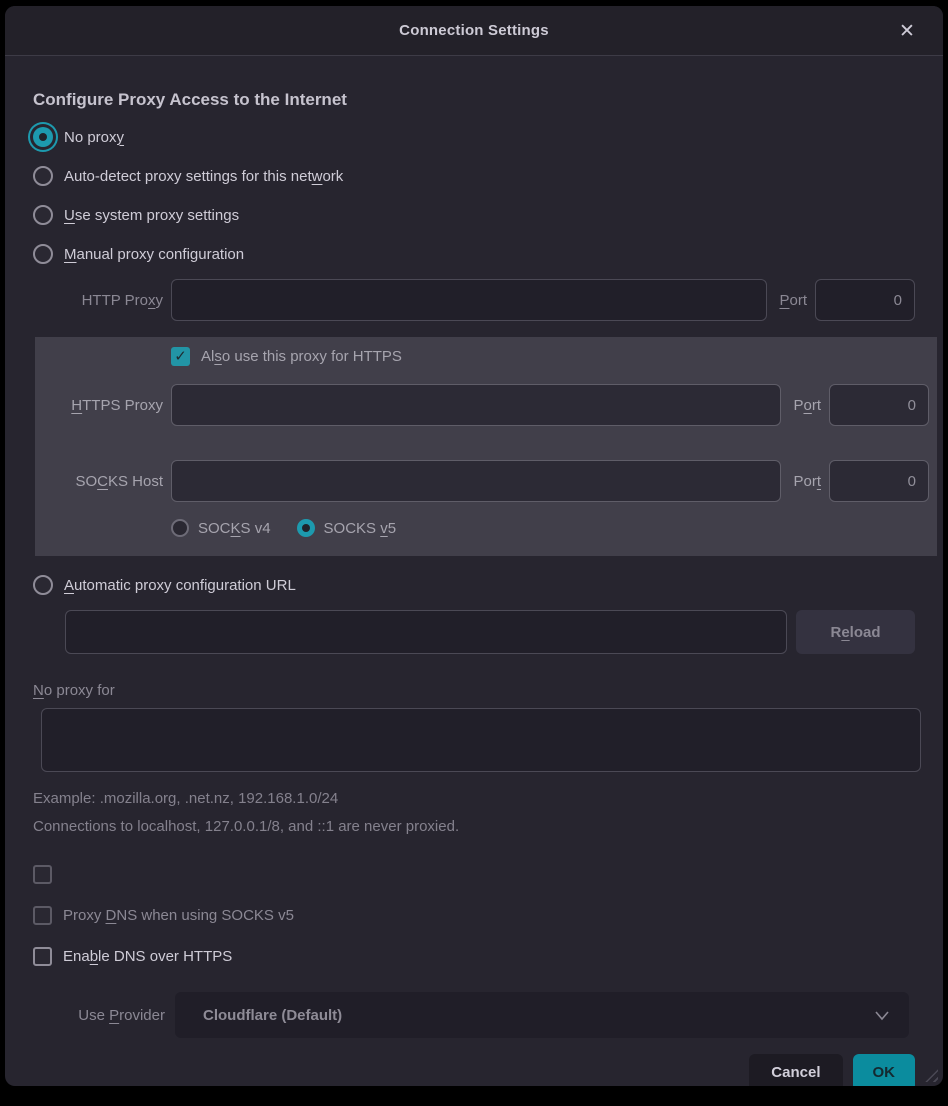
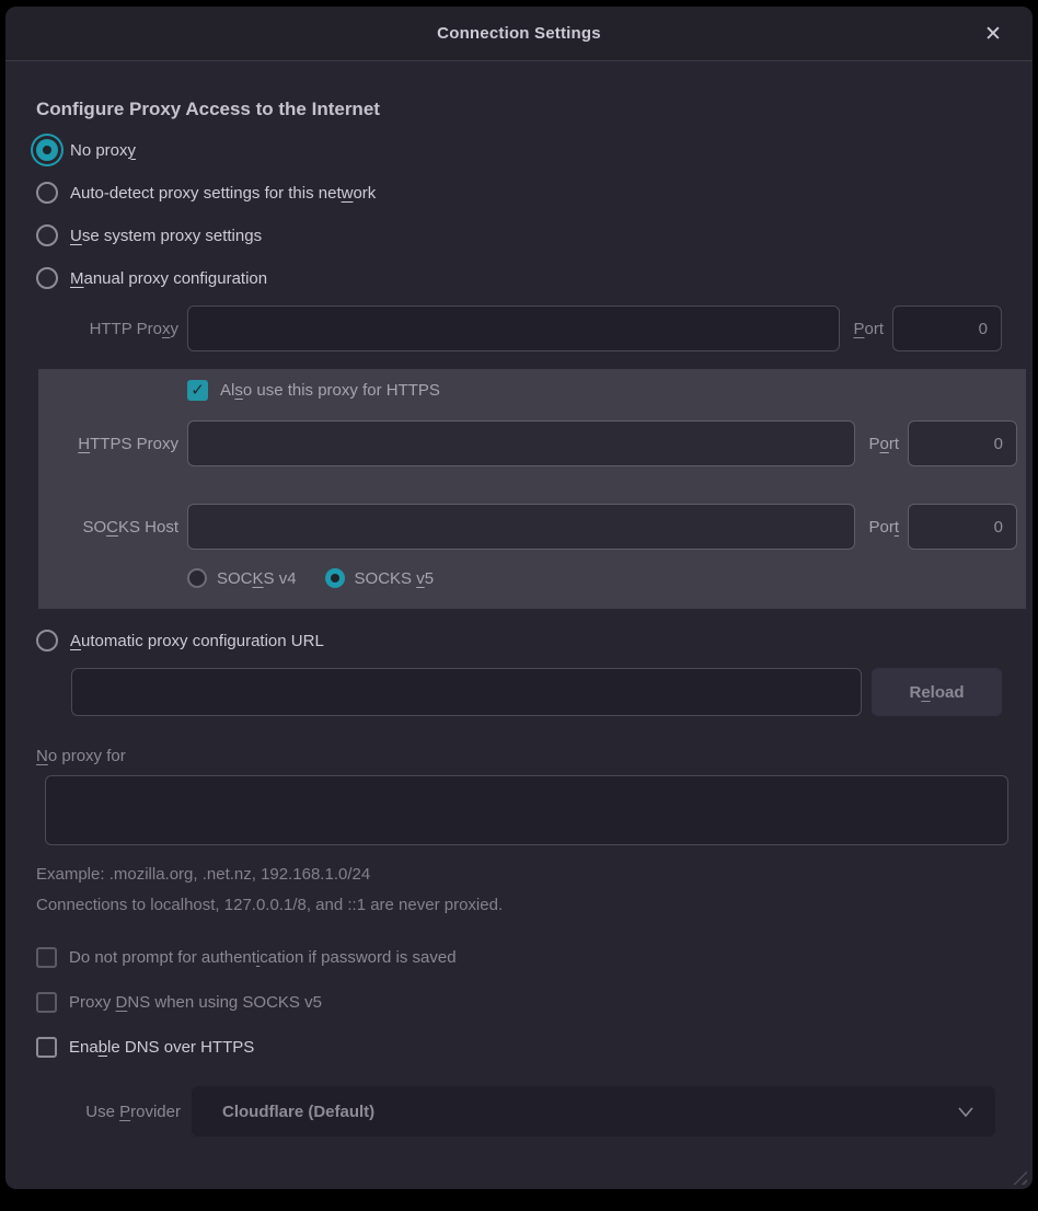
  Connection Settings
  ✕
  Configure Proxy Access to the Internet
  No proxy
  Auto-detect proxy settings for this network
  Use system proxy settings
  Manual proxy configuration
  HTTP Proxy
  Port
  0
  ✓
  Also use this proxy for HTTPS
  HTTPS Proxy
  Port
  0
  SOCKS Host
  Port
  0
  SOCKS v4
  SOCKS v5
  Automatic proxy configuration URL
  Reload
  No proxy for
  Example: .mozilla.org, .net.nz, 192.168.1.0/24
  Connections to localhost, 127.0.0.1/8, and ::1 are never proxied.
+ Do not prompt for authentication if password is saved
  Proxy DNS when using SOCKS v5
  Enable DNS over HTTPS
  Use Provider
  Cloudflare (Default)
- Cancel
- OK
